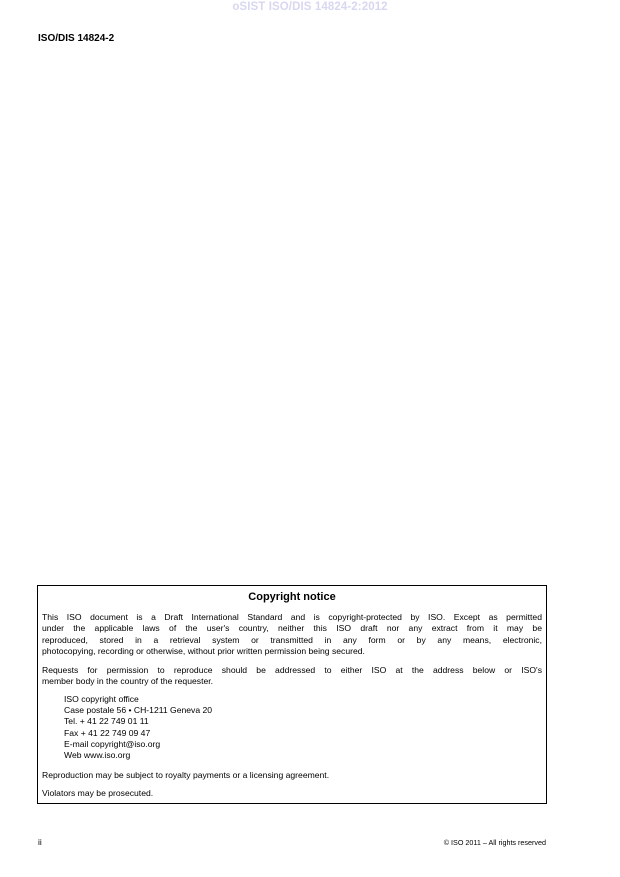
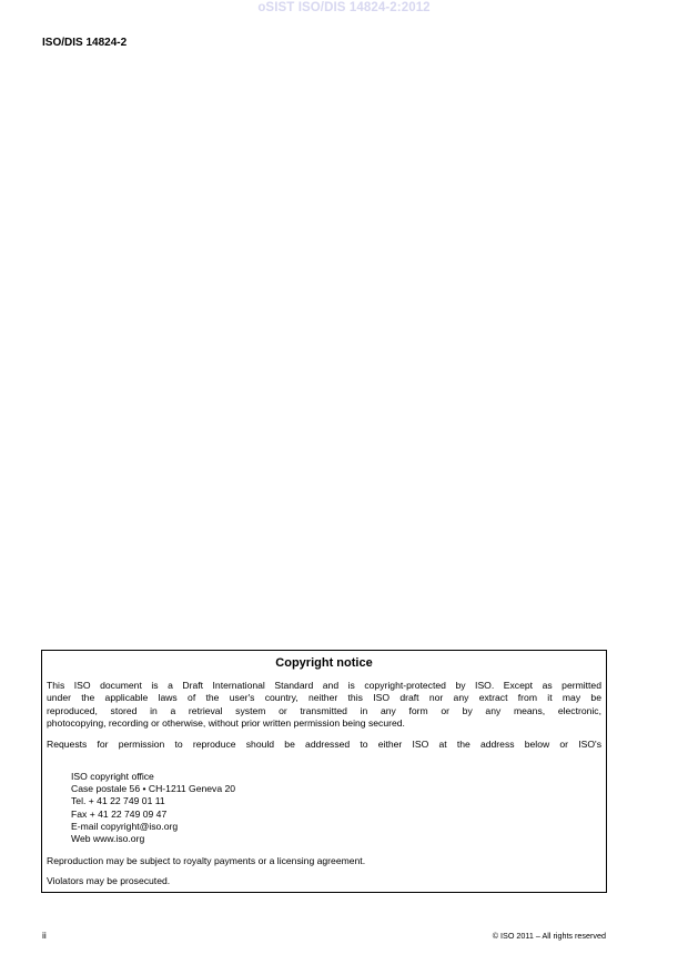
  oSIST ISO/DIS 14824-2:2012
  ISO/DIS 14824-2
  Copyright notice
  This ISO document is a Draft International Standard and is copyright-protected by ISO. Except as permitted
  under the applicable laws of the user's country, neither this ISO draft nor any extract from it may be
  reproduced, stored in a retrieval system or transmitted in any form or by any means, electronic,
  photocopying, recording or otherwise, without prior written permission being secured.
  Requests for permission to reproduce should be addressed to either ISO at the address below or ISO's
- member body in the country of the requester.
  ISO copyright office
  Case postale 56 • CH-1211 Geneva 20
  Tel. + 41 22 749 01 11
  Fax + 41 22 749 09 47
  E-mail copyright@iso.org
  Web www.iso.org
  Reproduction may be subject to royalty payments or a licensing agreement.
  Violators may be prosecuted.
  ii
  © ISO 2011 – All rights reserved
